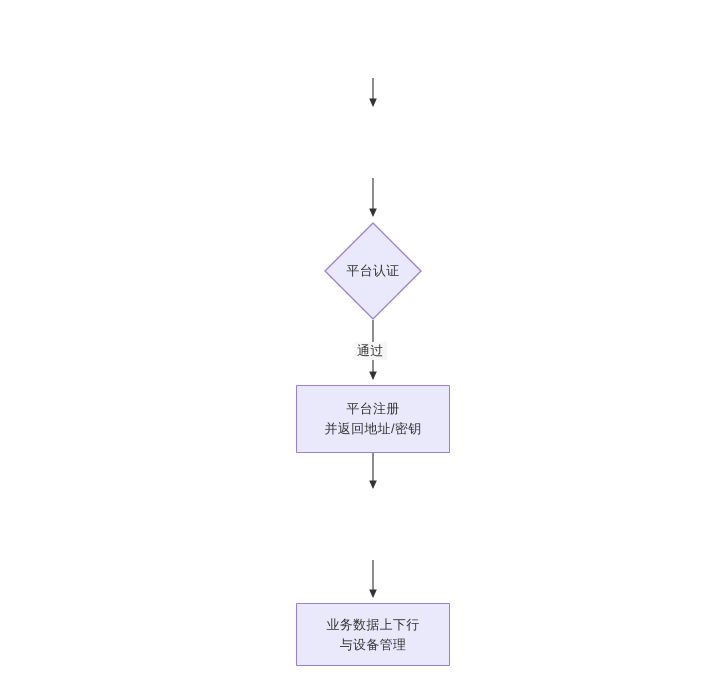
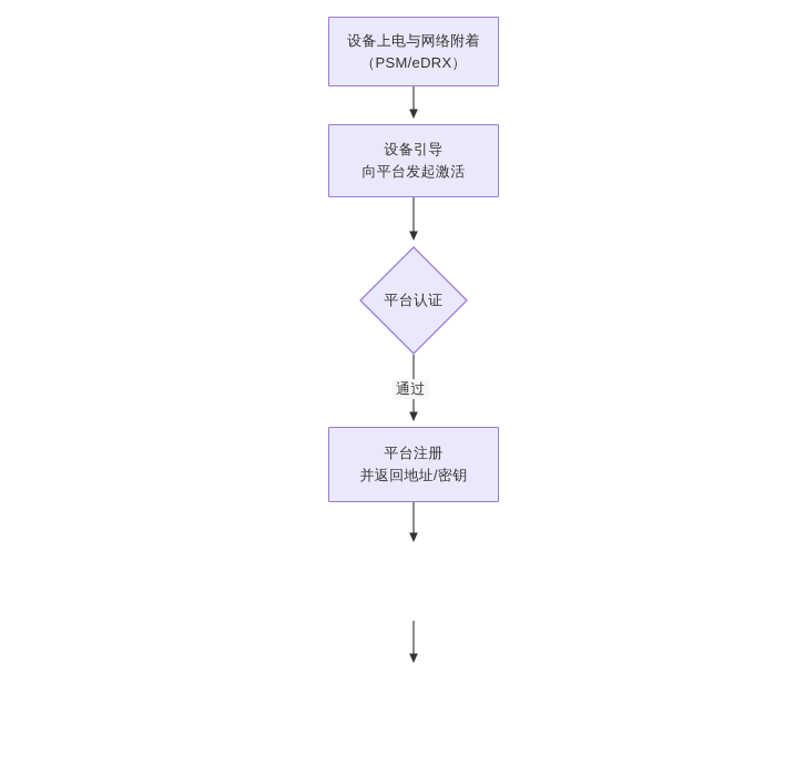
+ 设备上电与网络附着
+ （PSM/eDRX）
+ 设备引导
+ 向平台发起激活
  平台认证
  通过
  平台注册
  并返回地址/密钥
- 业务数据上下行
- 与设备管理
